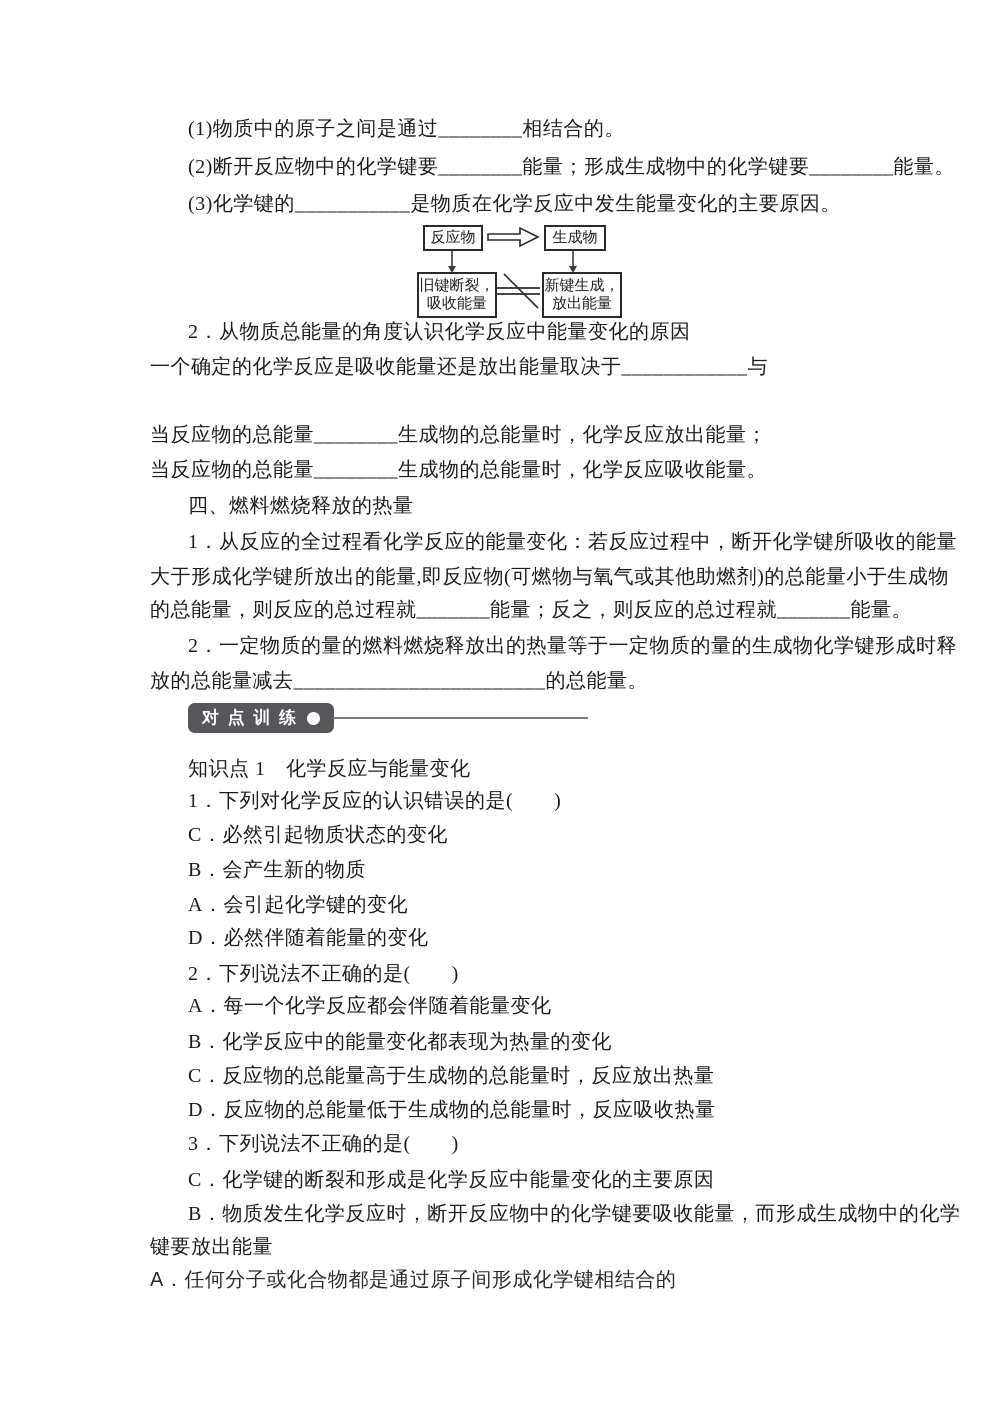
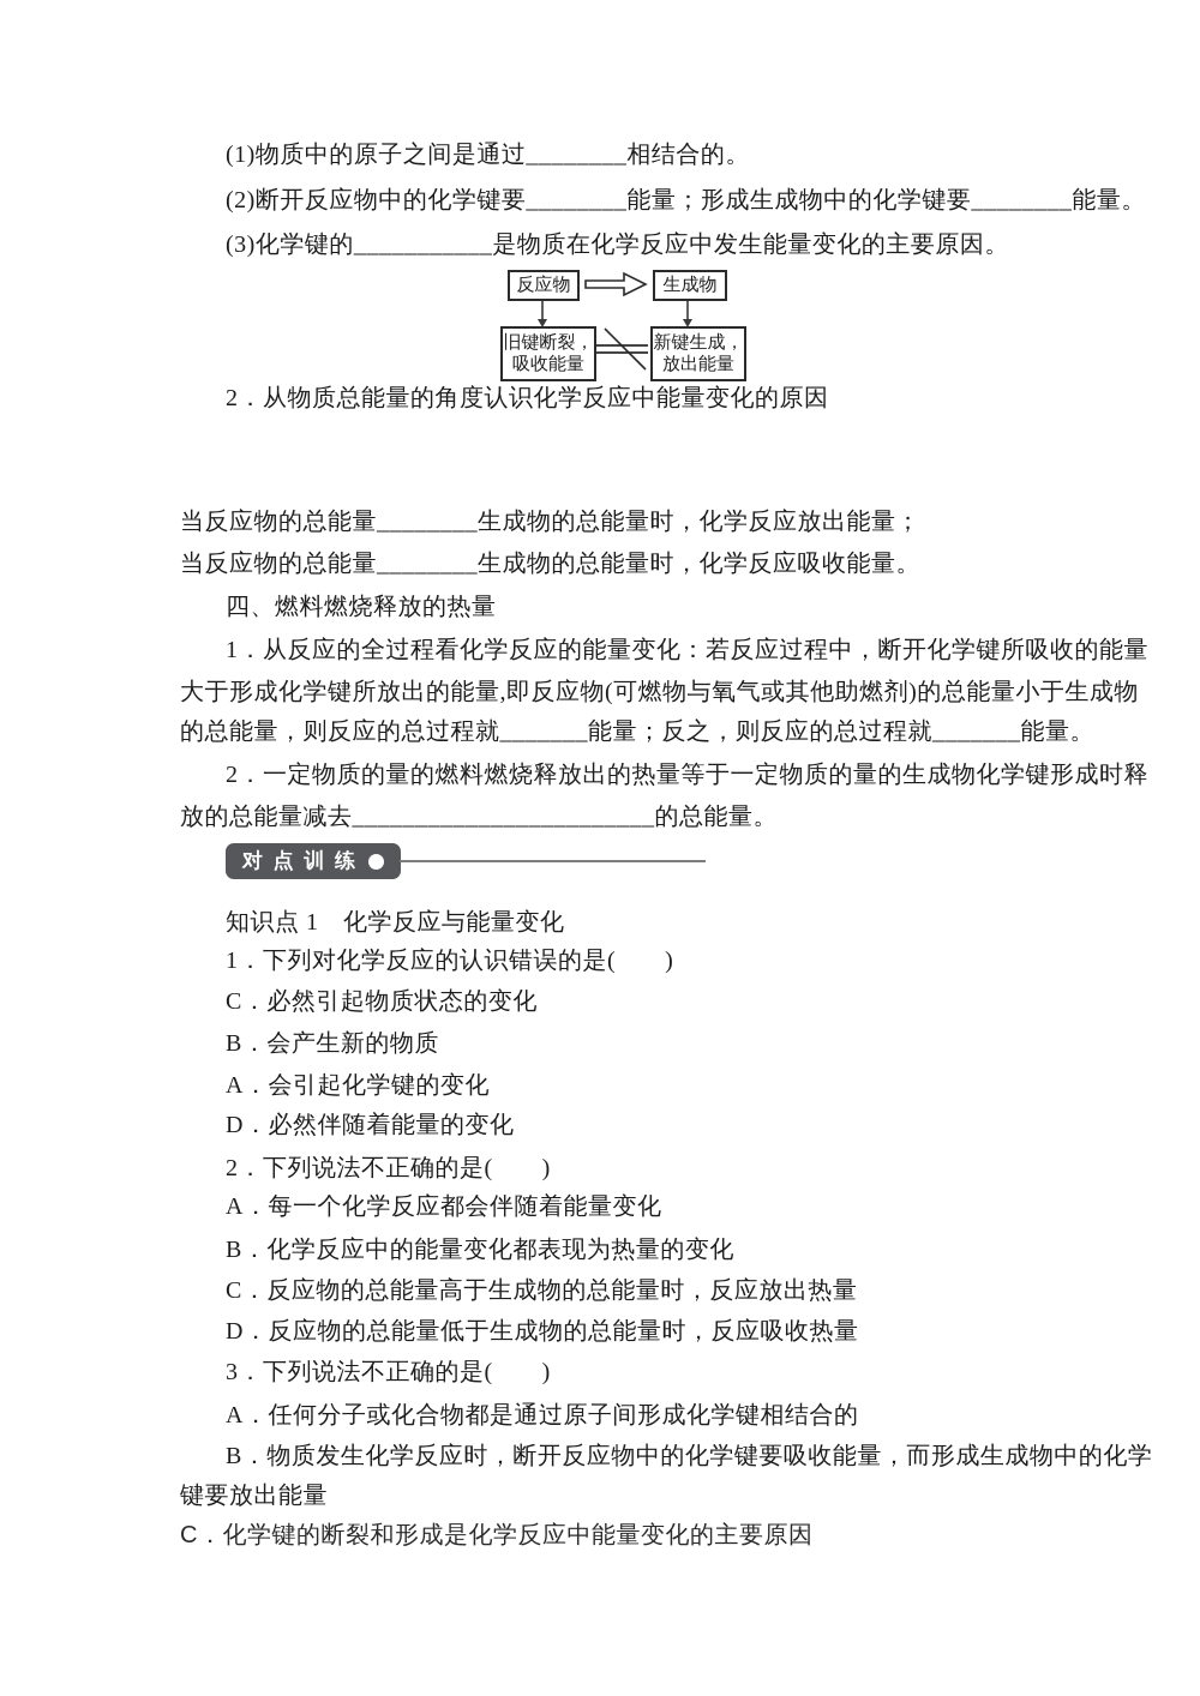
  (1)物质中的原子之间是通过________相结合的。
  (2)断开反应物中的化学键要________能量；形成生成物中的化学键要________能量。
  (3)化学键的___________是物质在化学反应中发生能量变化的主要原因。
  反应物
  生成物
  旧键断裂，
  吸收能量
  新键生成，
  放出能量
  2．从物质总能量的角度认识化学反应中能量变化的原因
- 一个确定的化学反应是吸收能量还是放出能量取决于____________与
  当反应物的总能量________生成物的总能量时，化学反应放出能量；
  当反应物的总能量________生成物的总能量时，化学反应吸收能量。
  四、燃料燃烧释放的热量
  1．从反应的全过程看化学反应的能量变化：若反应过程中，断开化学键所吸收的能量
  大于形成化学键所放出的能量,即反应物(可燃物与氧气或其他助燃剂)的总能量小于生成物
  的总能量，则反应的总过程就_______能量；反之，则反应的总过程就_______能量。
  2．一定物质的量的燃料燃烧释放出的热量等于一定物质的量的生成物化学键形成时释
  放的总能量减去________________________的总能量。
  对 点 训 练
  知识点 1 化学反应与能量变化
  1．下列对化学反应的认识错误的是( )
  C．必然引起物质状态的变化
  B．会产生新的物质
  A．会引起化学键的变化
  D．必然伴随着能量的变化
  2．下列说法不正确的是( )
  A．每一个化学反应都会伴随着能量变化
  B．化学反应中的能量变化都表现为热量的变化
  C．反应物的总能量高于生成物的总能量时，反应放出热量
  D．反应物的总能量低于生成物的总能量时，反应吸收热量
  3．下列说法不正确的是( )
- C．化学键的断裂和形成是化学反应中能量变化的主要原因
+ A．任何分子或化合物都是通过原子间形成化学键相结合的
  B．物质发生化学反应时，断开反应物中的化学键要吸收能量，而形成生成物中的化学
  键要放出能量
- A．任何分子或化合物都是通过原子间形成化学键相结合的
+ C．化学键的断裂和形成是化学反应中能量变化的主要原因
